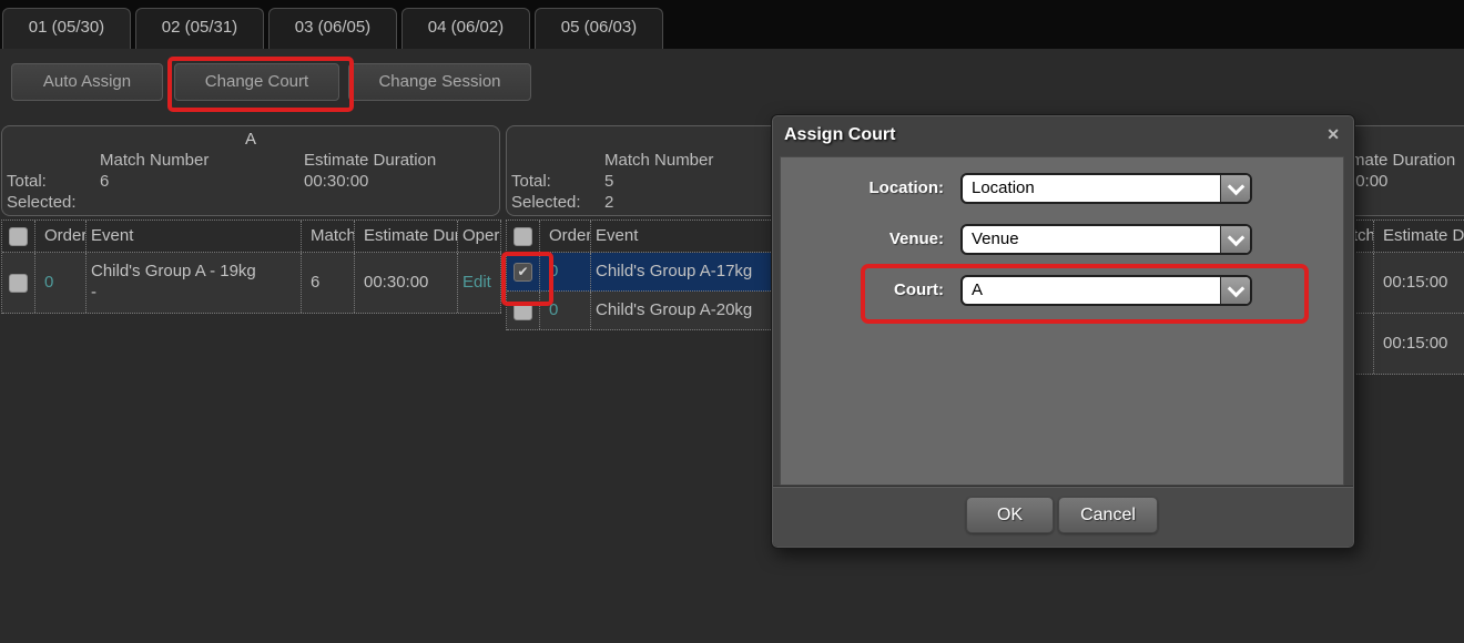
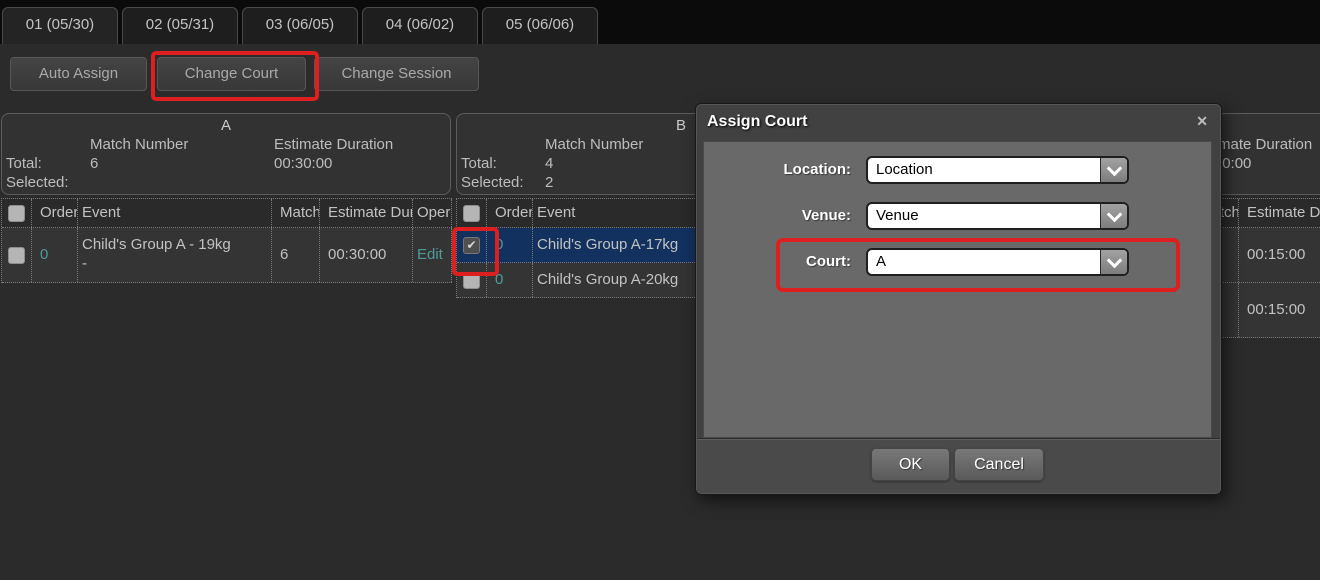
  01 (05/30)
  02 (05/31)
  03 (06/05)
  04 (06/02)
- 05 (06/03)
+ 05 (06/06)
  Auto Assign
  Change Court
  Change Session
  A
  Match Number
  Estimate Duration
  Total:
  6
  00:30:00
  Selected:
  Order
  Event
  Match
  0
  Child's Group A - 19kg
  -
  6
  00:30:00
  Edit
+ B
  Match Number
  Total:
- 5
+ 4
  Selected:
  2
  Order
  Event
  ✔
  0
  Child's Group A-17kg
  0
  Child's Group A-20kg
  mate Duration
  00:15:00
  00:15:00
  Assign Court
  ✕
  Location:
  Location
  Venue:
  Venue
  Court:
  A
  OK
  Cancel
